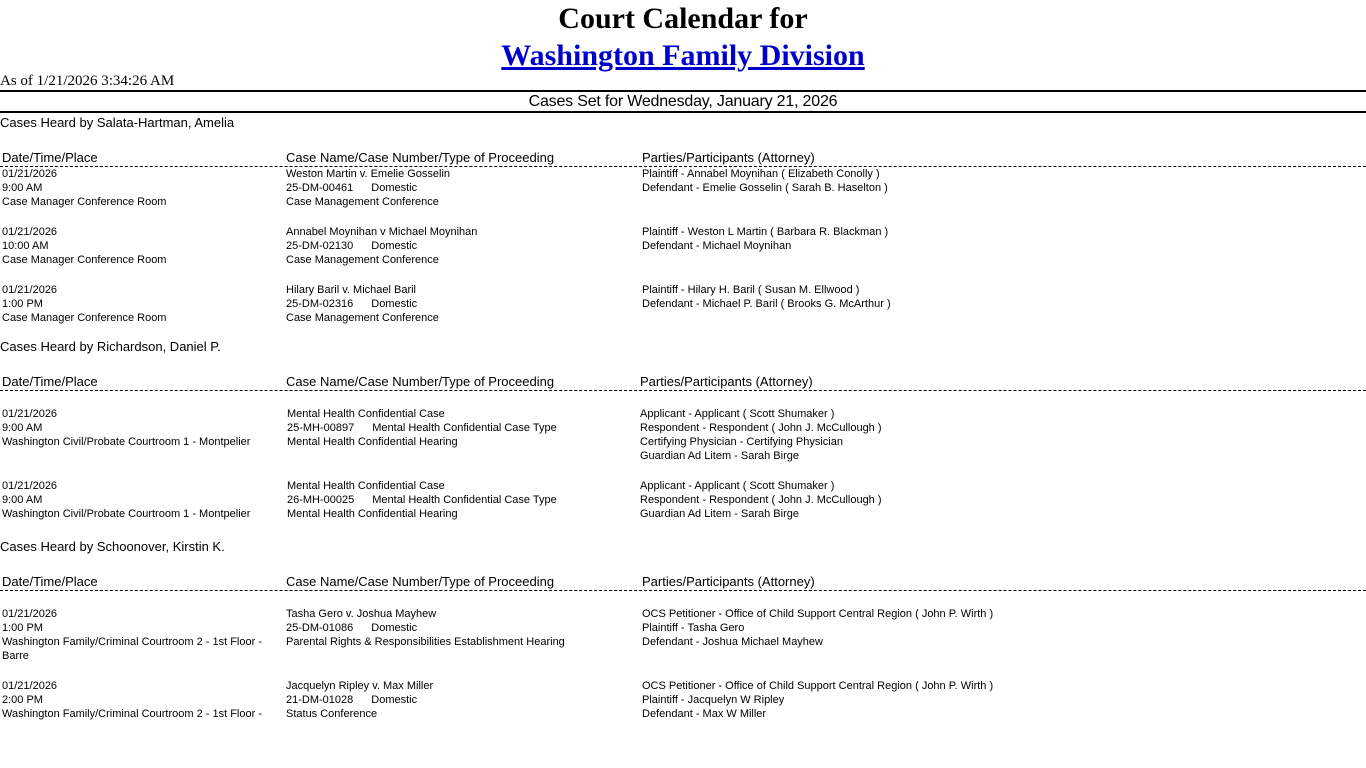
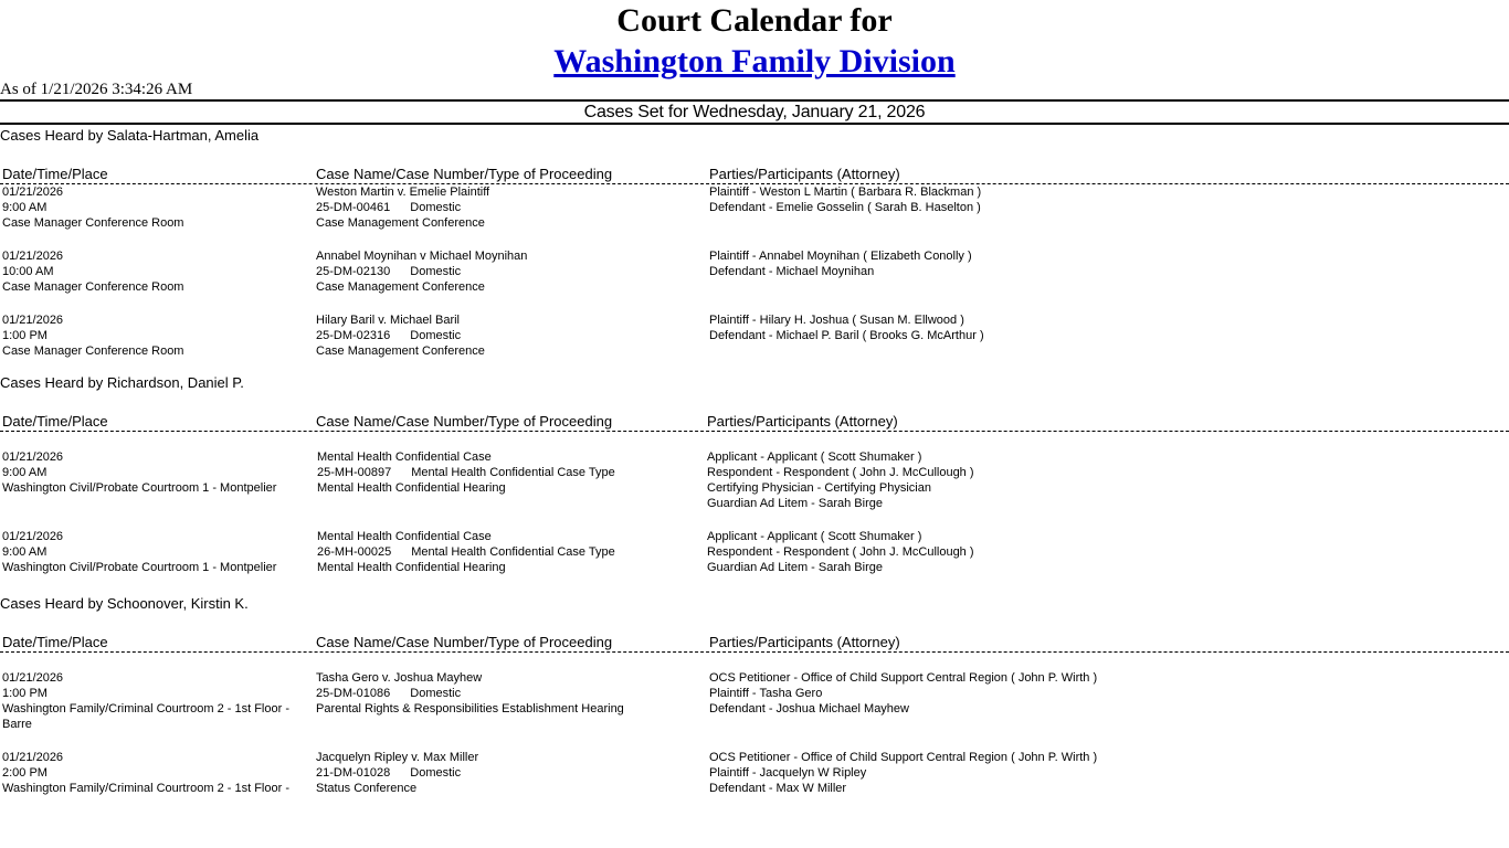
  Court Calendar for
  Washington Family Division
  As of 1/21/2026 3:34:26 AM
  Cases Set for Wednesday, January 21, 2026
  Cases Heard by Salata-Hartman, Amelia
  Date/Time/Place
  Case Name/Case Number/Type of Proceeding
  Parties/Participants (Attorney)
  01/21/2026
  9:00 AM
  Case Manager Conference Room
- Weston Martin v. Emelie Gosselin
+ Weston Martin v. Emelie Plaintiff
  25-DM-00461 Domestic
  Case Management Conference
- Plaintiff - Annabel Moynihan ( Elizabeth Conolly )
+ Plaintiff - Weston L Martin ( Barbara R. Blackman )
  Defendant - Emelie Gosselin ( Sarah B. Haselton )
  01/21/2026
  10:00 AM
  Case Manager Conference Room
  Annabel Moynihan v Michael Moynihan
  25-DM-02130 Domestic
  Case Management Conference
- Plaintiff - Weston L Martin ( Barbara R. Blackman )
+ Plaintiff - Annabel Moynihan ( Elizabeth Conolly )
  Defendant - Michael Moynihan
  01/21/2026
  1:00 PM
  Case Manager Conference Room
  Hilary Baril v. Michael Baril
  25-DM-02316 Domestic
  Case Management Conference
- Plaintiff - Hilary H. Baril ( Susan M. Ellwood )
+ Plaintiff - Hilary H. Joshua ( Susan M. Ellwood )
  Defendant - Michael P. Baril ( Brooks G. McArthur )
  Cases Heard by Richardson, Daniel P.
  Date/Time/Place
  Case Name/Case Number/Type of Proceeding
  Parties/Participants (Attorney)
  01/21/2026
  9:00 AM
  Washington Civil/Probate Courtroom 1 - Montpelier
  Mental Health Confidential Case
  25-MH-00897 Mental Health Confidential Case Type
  Mental Health Confidential Hearing
  Applicant - Applicant ( Scott Shumaker )
  Respondent - Respondent ( John J. McCullough )
  Certifying Physician - Certifying Physician
  Guardian Ad Litem - Sarah Birge
  01/21/2026
  9:00 AM
  Washington Civil/Probate Courtroom 1 - Montpelier
  Mental Health Confidential Case
  26-MH-00025 Mental Health Confidential Case Type
  Mental Health Confidential Hearing
  Applicant - Applicant ( Scott Shumaker )
  Respondent - Respondent ( John J. McCullough )
  Guardian Ad Litem - Sarah Birge
  Cases Heard by Schoonover, Kirstin K.
  Date/Time/Place
  Case Name/Case Number/Type of Proceeding
  Parties/Participants (Attorney)
  01/21/2026
  1:00 PM
  Washington Family/Criminal Courtroom 2 - 1st Floor -
  Barre
  Tasha Gero v. Joshua Mayhew
  25-DM-01086 Domestic
  Parental Rights & Responsibilities Establishment Hearing
  OCS Petitioner - Office of Child Support Central Region ( John P. Wirth )
  Plaintiff - Tasha Gero
  Defendant - Joshua Michael Mayhew
  01/21/2026
  2:00 PM
  Washington Family/Criminal Courtroom 2 - 1st Floor -
  Jacquelyn Ripley v. Max Miller
  21-DM-01028 Domestic
  Status Conference
  OCS Petitioner - Office of Child Support Central Region ( John P. Wirth )
  Plaintiff - Jacquelyn W Ripley
  Defendant - Max W Miller
